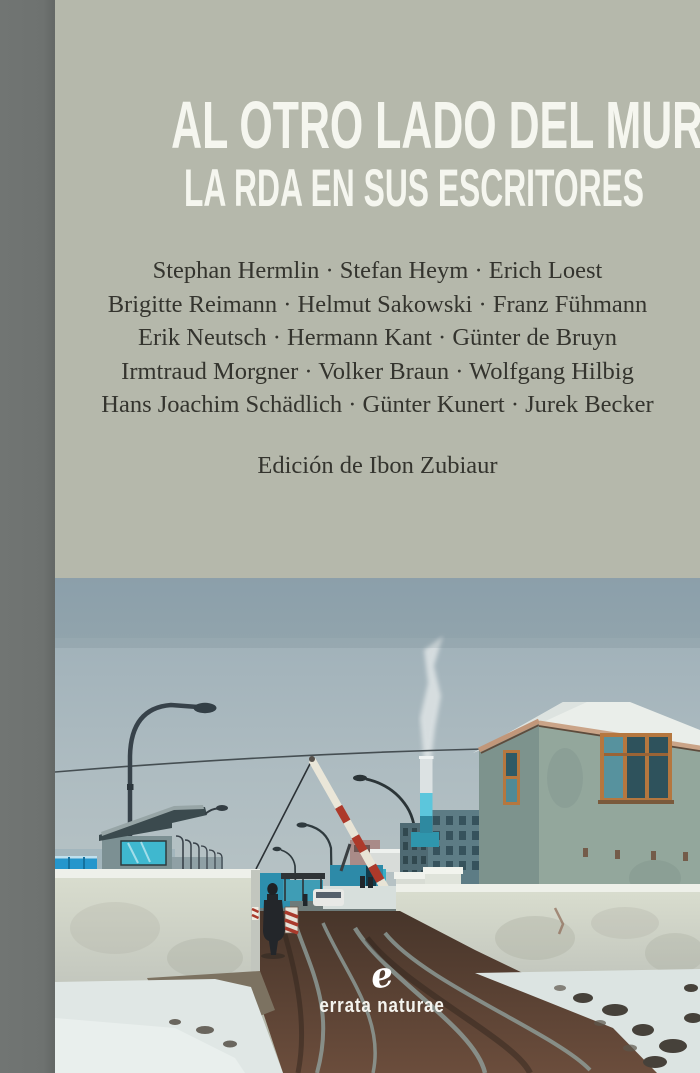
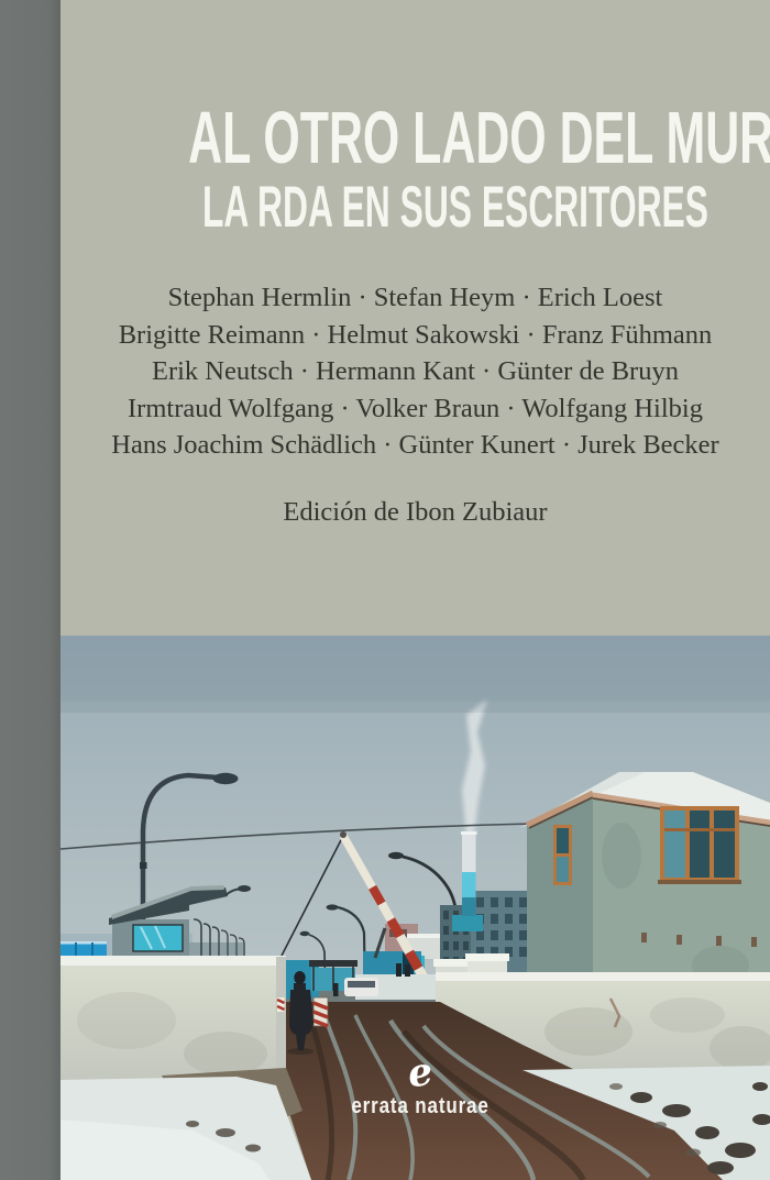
  AL OTRO LADO DEL MUR
  LA RDA EN SUS ESCRITORES
  Stephan Hermlin · Stefan Heym · Erich Loest
  Brigitte Reimann · Helmut Sakowski · Franz Fühmann
  Erik Neutsch · Hermann Kant · Günter de Bruyn
- Irmtraud Morgner · Volker Braun · Wolfgang Hilbig
+ Irmtraud Wolfgang · Volker Braun · Wolfgang Hilbig
  Hans Joachim Schädlich · Günter Kunert · Jurek Becker
  Edición de Ibon Zubiaur
  errata naturae
